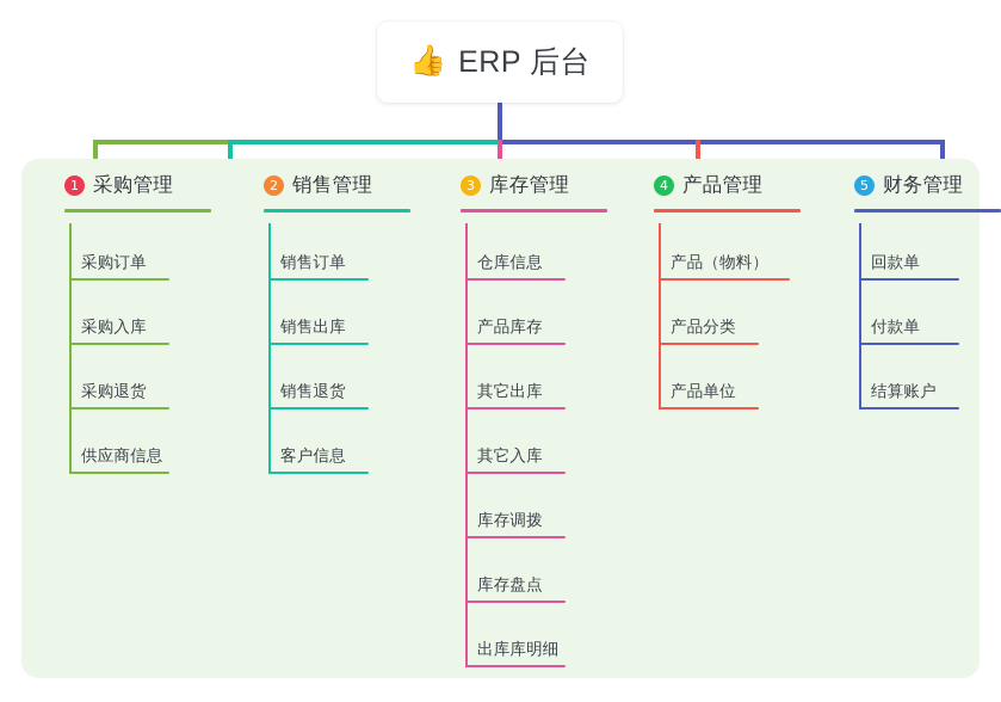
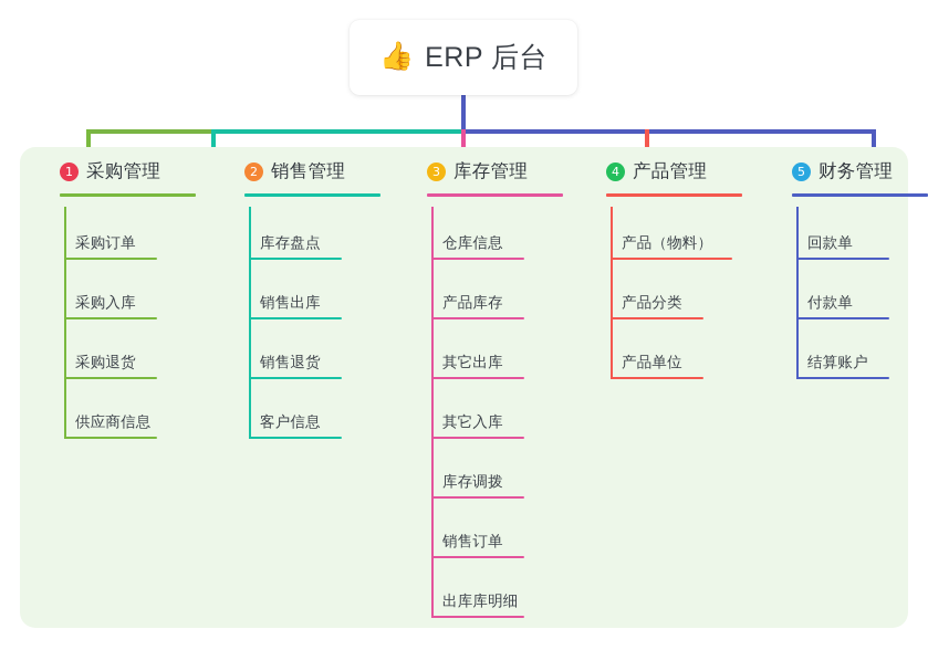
  👍
  ERP 后台
  1
  采购管理
  采购订单
  采购入库
  采购退货
  供应商信息
  2
  销售管理
- 销售订单
+ 库存盘点
  销售出库
  销售退货
  客户信息
  3
  库存管理
  仓库信息
  产品库存
  其它出库
  其它入库
  库存调拨
- 库存盘点
+ 销售订单
  出库库明细
  4
  产品管理
  产品（物料）
  产品分类
  产品单位
  5
  财务管理
  回款单
  付款单
  结算账户
